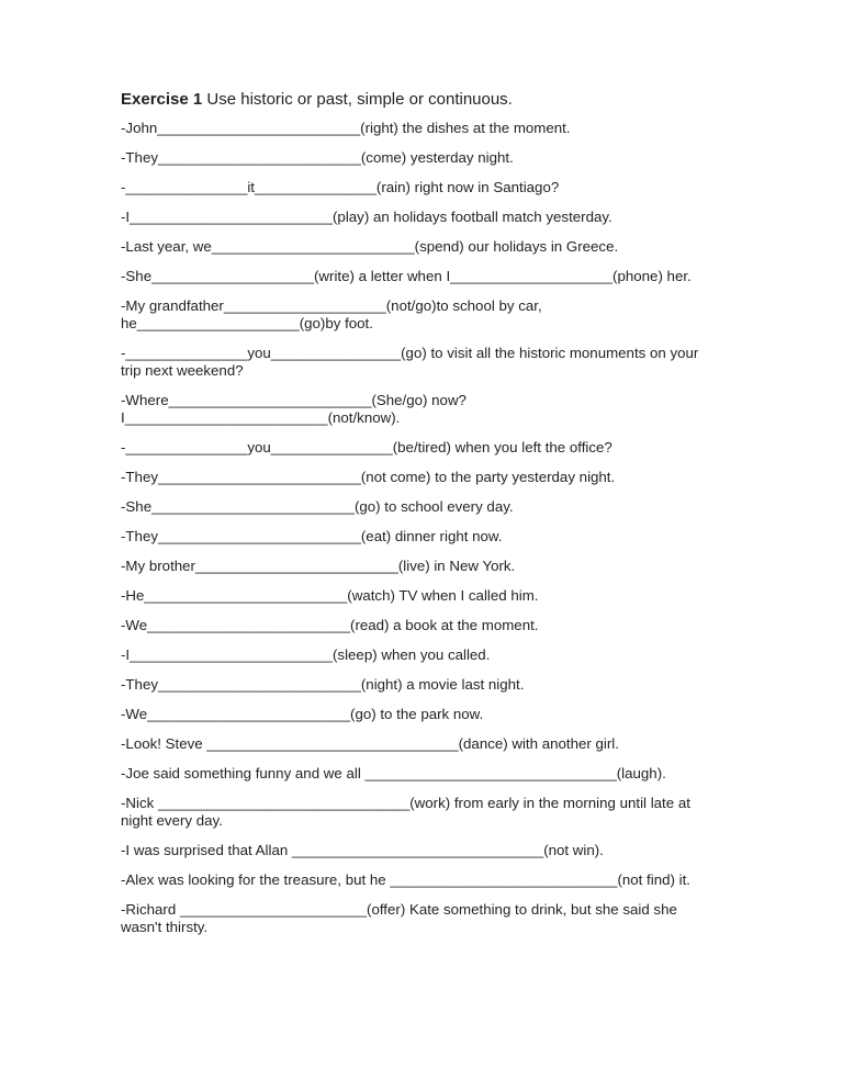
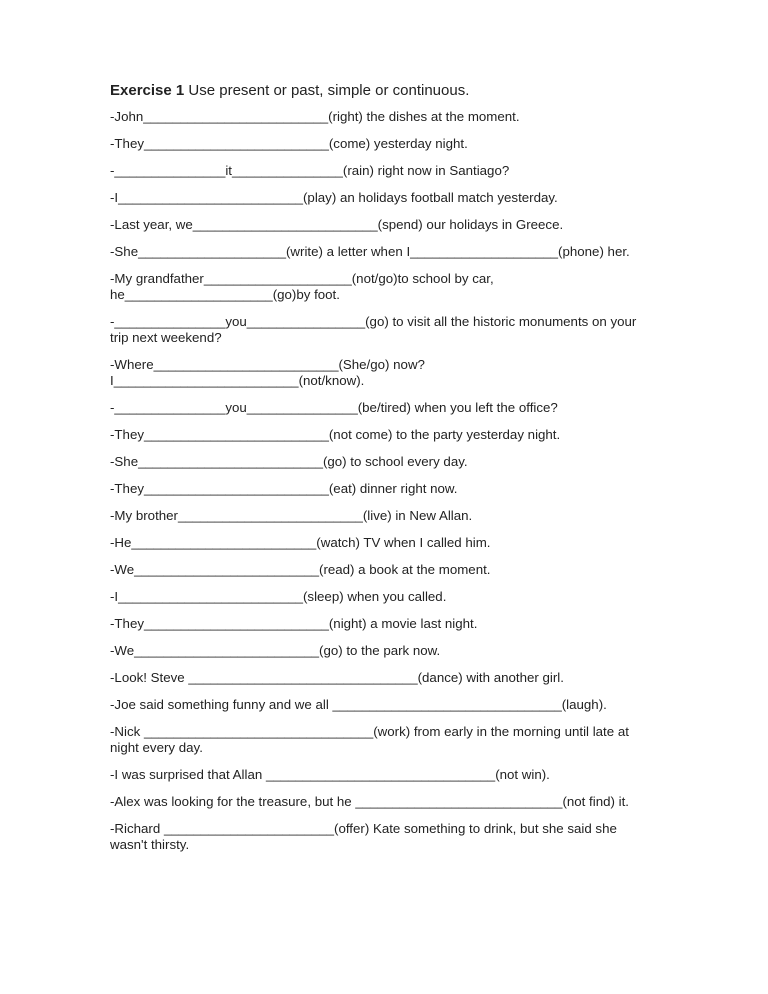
- Exercise 1 Use historic or past, simple or continuous.
+ Exercise 1 Use present or past, simple or continuous.
  -John_________________________(right) the dishes at the moment.
  -They_________________________(come) yesterday night.
  -_______________it_______________(rain) right now in Santiago?
  -I_________________________(play) an holidays football match yesterday.
  -Last year, we_________________________(spend) our holidays in Greece.
  -She____________________(write) a letter when I____________________(phone) her.
  -My grandfather____________________(not/go)to school by car,
  he____________________(go)by foot.
  -_______________you________________(go) to visit all the historic monuments on your trip next weekend?
  -Where_________________________(She/go) now?
  I_________________________(not/know).
  -_______________you_______________(be/tired) when you left the office?
  -They_________________________(not come) to the party yesterday night.
  -She_________________________(go) to school every day.
  -They_________________________(eat) dinner right now.
- -My brother_________________________(live) in New York.
+ -My brother_________________________(live) in New Allan.
  -He_________________________(watch) TV when I called him.
  -We_________________________(read) a book at the moment.
  -I_________________________(sleep) when you called.
  -They_________________________(night) a movie last night.
  -We_________________________(go) to the park now.
  -Look! Steve _______________________________(dance) with another girl.
  -Joe said something funny and we all _______________________________(laugh).
  -Nick _______________________________(work) from early in the morning until late at night every day.
  -I was surprised that Allan _______________________________(not win).
  -Alex was looking for the treasure, but he ____________________________(not find) it.
  -Richard _______________________(offer) Kate something to drink, but she said she wasn't thirsty.
